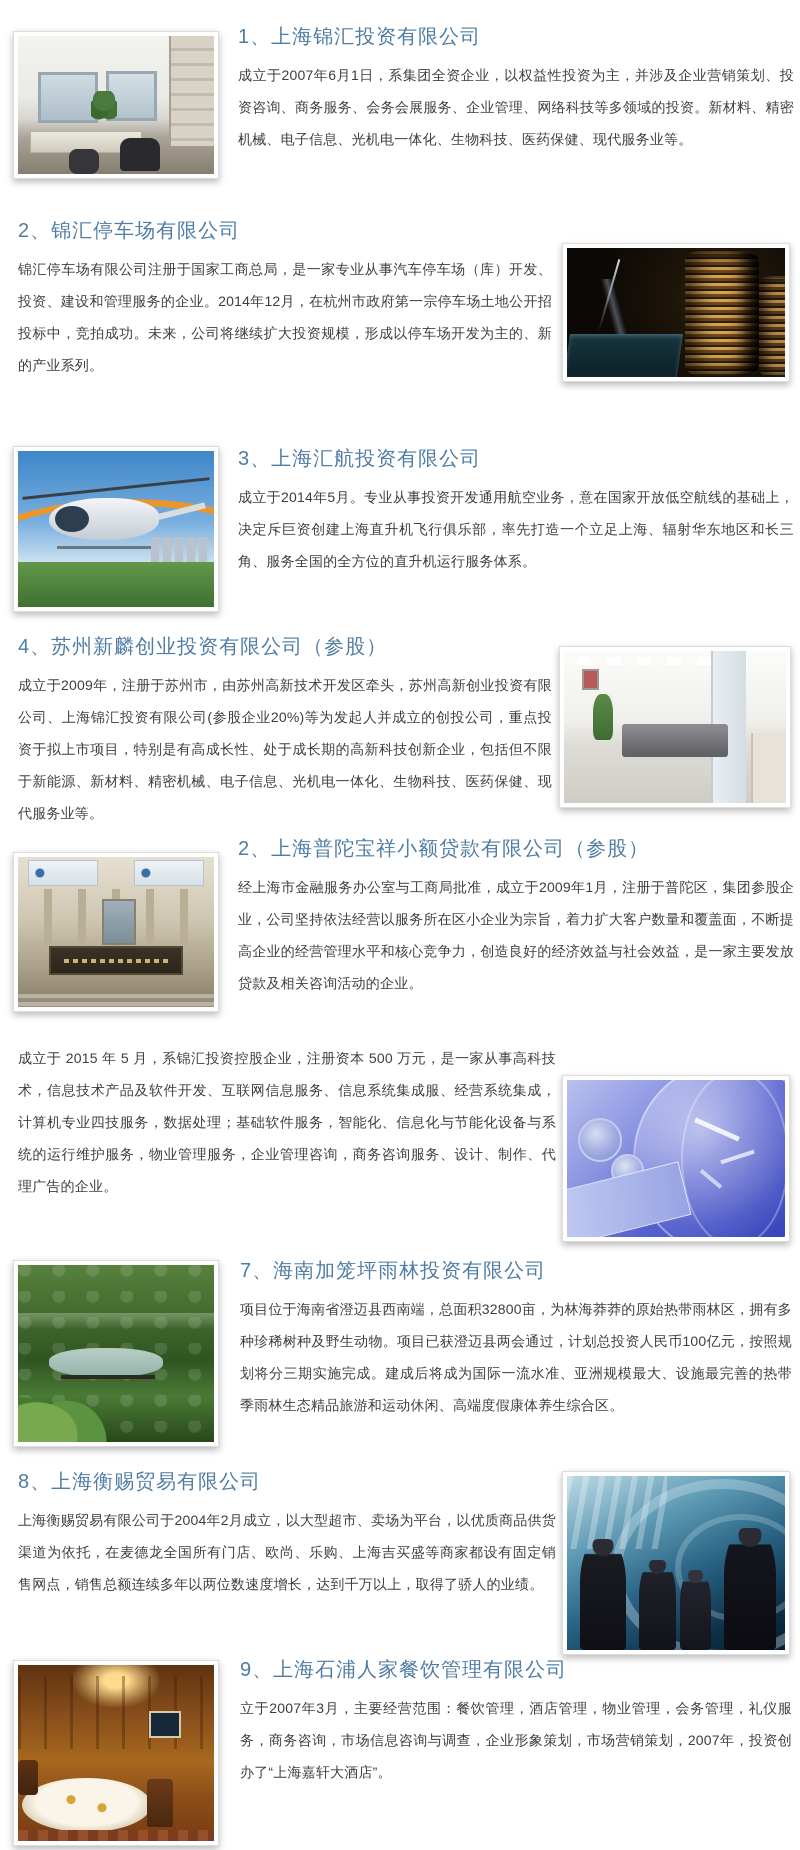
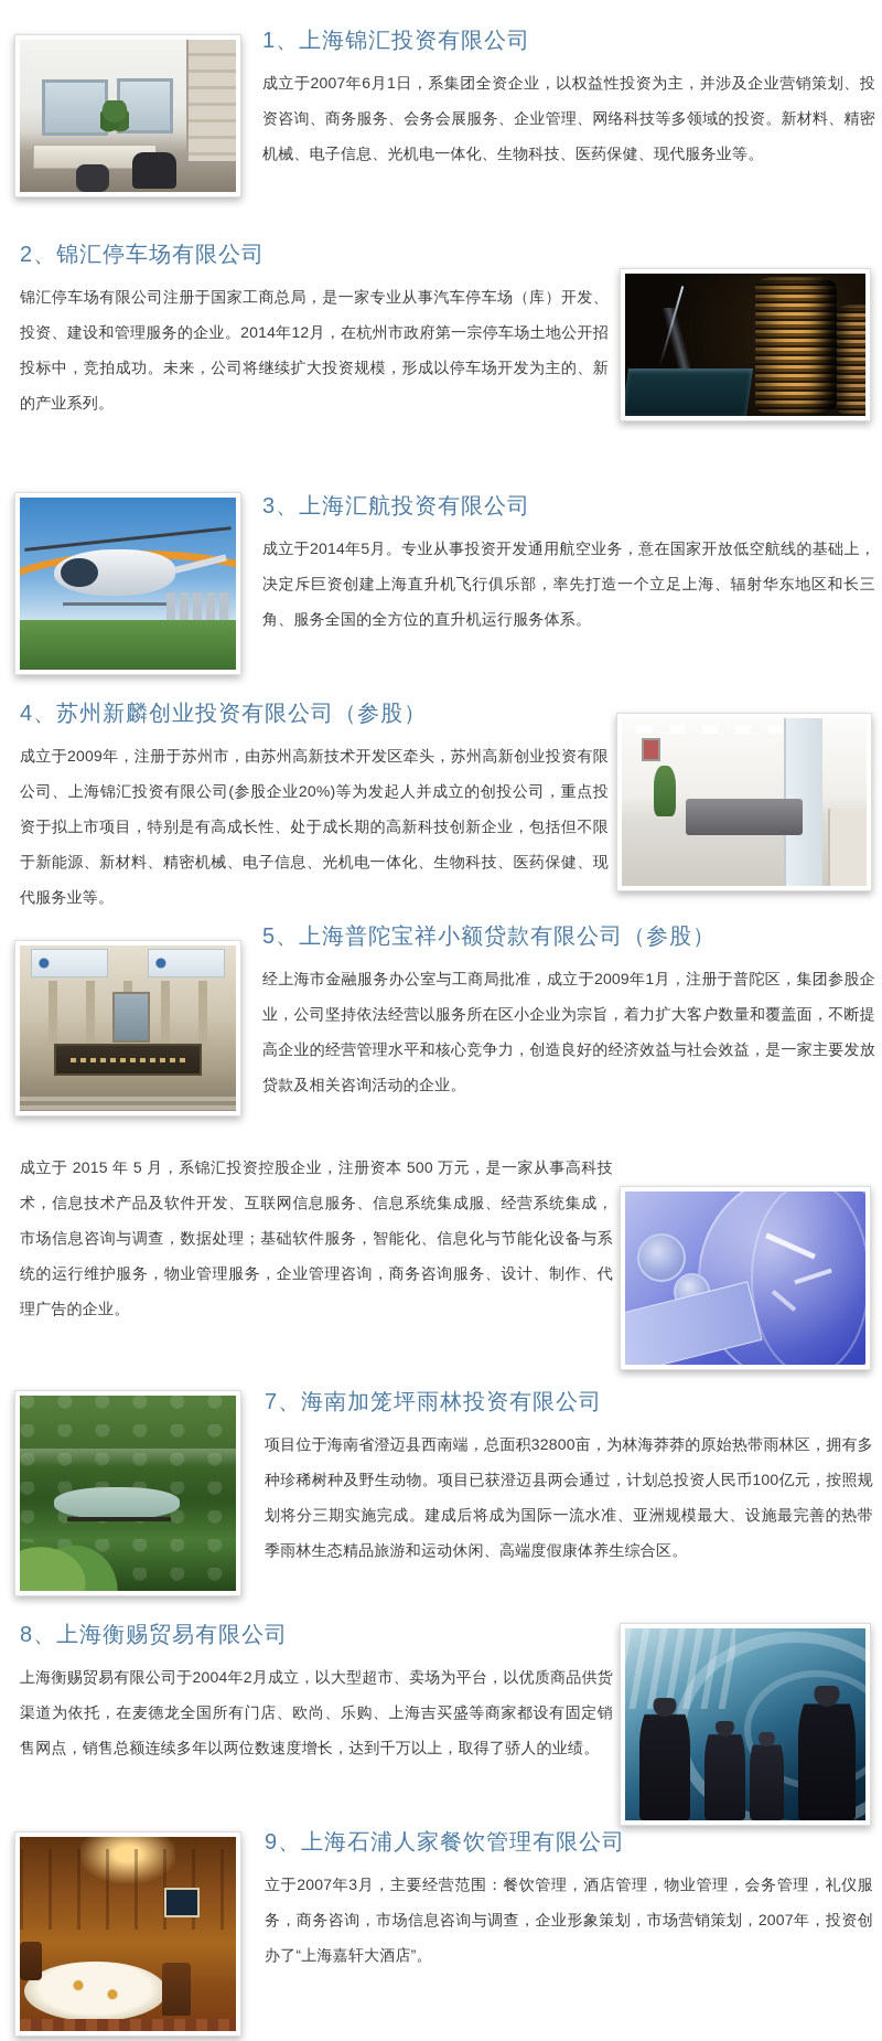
  1、上海锦汇投资有限公司
  成立于2007年6月1日，系集团全资企业，以权益性投资为主，并涉及企业营销策划、投资咨询、商务服务、会务会展服务、企业管理、网络科技等多领域的投资。新材料、精密机械、电子信息、光机电一体化、生物科技、医药保健、现代服务业等。
  2、锦汇停车场有限公司
  锦汇停车场有限公司注册于国家工商总局，是一家专业从事汽车停车场（库）开发、投资、建设和管理服务的企业。2014年12月，在杭州市政府第一宗停车场土地公开招投标中，竞拍成功。未来，公司将继续扩大投资规模，形成以停车场开发为主的、新的产业系列。
  3、上海汇航投资有限公司
  成立于2014年5月。专业从事投资开发通用航空业务，意在国家开放低空航线的基础上，决定斥巨资创建上海直升机飞行俱乐部，率先打造一个立足上海、辐射华东地区和长三角、服务全国的全方位的直升机运行服务体系。
  4、苏州新麟创业投资有限公司（参股）
  成立于2009年，注册于苏州市，由苏州高新技术开发区牵头，苏州高新创业投资有限公司、上海锦汇投资有限公司(参股企业20%)等为发起人并成立的创投公司，重点投资于拟上市项目，特别是有高成长性、处于成长期的高新科技创新企业，包括但不限于新能源、新材料、精密机械、电子信息、光机电一体化、生物科技、医药保健、现代服务业等。
- 2、上海普陀宝祥小额贷款有限公司（参股）
+ 5、上海普陀宝祥小额贷款有限公司（参股）
  经上海市金融服务办公室与工商局批准，成立于2009年1月，注册于普陀区，集团参股企业，公司坚持依法经营以服务所在区小企业为宗旨，着力扩大客户数量和覆盖面，不断提高企业的经营管理水平和核心竞争力，创造良好的经济效益与社会效益，是一家主要发放贷款及相关咨询活动的企业。
- 成立于 2015 年 5 月，系锦汇投资控股企业，注册资本 500 万元，是一家从事高科技术，信息技术产品及软件开发、互联网信息服务、信息系统集成服、经营系统集成，计算机专业四技服务，数据处理；基础软件服务，智能化、信息化与节能化设备与系统的运行维护服务，物业管理服务，企业管理咨询，商务咨询服务、设计、制作、代理广告的企业。
+ 成立于 2015 年 5 月，系锦汇投资控股企业，注册资本 500 万元，是一家从事高科技术，信息技术产品及软件开发、互联网信息服务、信息系统集成服、经营系统集成，市场信息咨询与调查，数据处理；基础软件服务，智能化、信息化与节能化设备与系统的运行维护服务，物业管理服务，企业管理咨询，商务咨询服务、设计、制作、代理广告的企业。
  7、海南加笼坪雨林投资有限公司
  项目位于海南省澄迈县西南端，总面积32800亩，为林海莽莽的原始热带雨林区，拥有多种珍稀树种及野生动物。项目已获澄迈县两会通过，计划总投资人民币100亿元，按照规划将分三期实施完成。建成后将成为国际一流水准、亚洲规模最大、设施最完善的热带季雨林生态精品旅游和运动休闲、高端度假康体养生综合区。
  8、上海衡赐贸易有限公司
  上海衡赐贸易有限公司于2004年2月成立，以大型超市、卖场为平台，以优质商品供货渠道为依托，在麦德龙全国所有门店、欧尚、乐购、上海吉买盛等商家都设有固定销售网点，销售总额连续多年以两位数速度增长，达到千万以上，取得了骄人的业绩。
  9、上海石浦人家餐饮管理有限公司
  立于2007年3月，主要经营范围：餐饮管理，酒店管理，物业管理，会务管理，礼仪服务，商务咨询，市场信息咨询与调查，企业形象策划，市场营销策划，2007年，投资创办了“上海嘉轩大酒店”。
